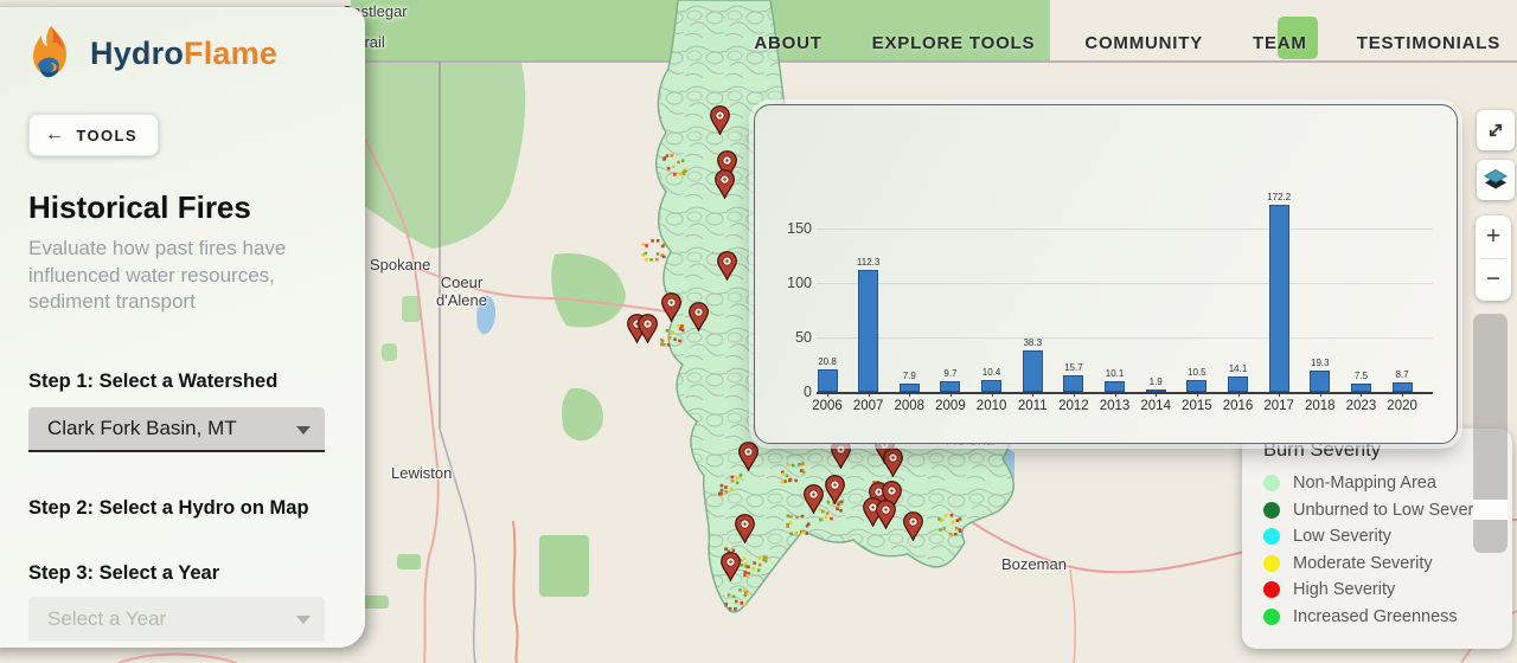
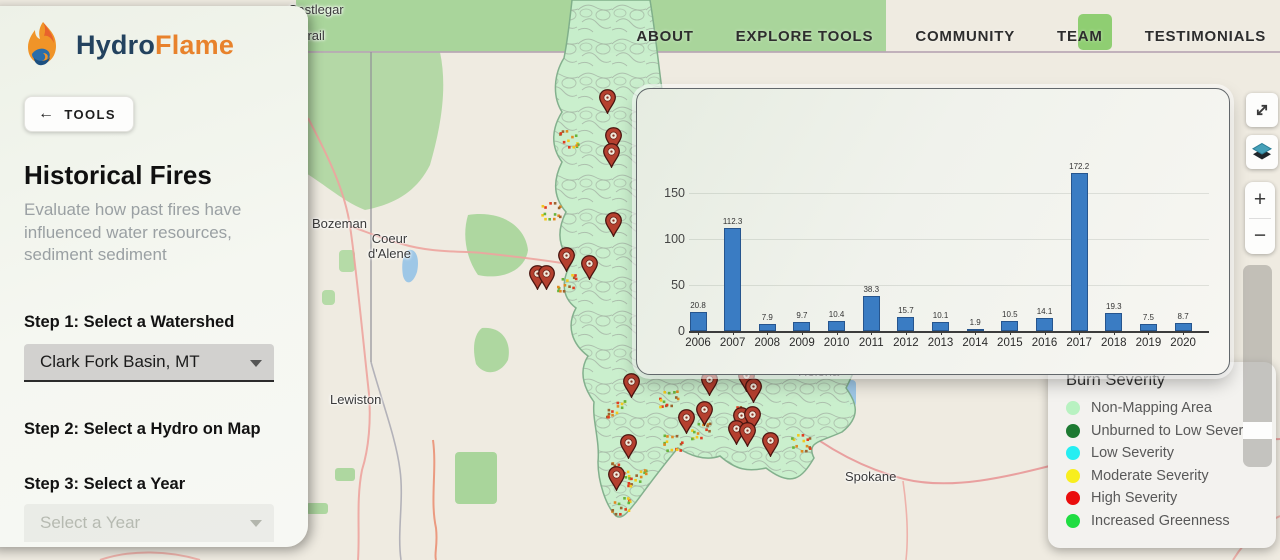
  stlegar
  rail
- Spokane
+ Bozeman
  Coeur
  d'Alene
  Lewiston
- Bozeman
+ Spokane
  ABOUT
  EXPLORE TOOLS
  COMMUNITY
  TEAM
  TESTIMONIALS
  HydroFlame
  ←
  TOOLS
  Historical Fires
- Evaluate how past fires have influenced water resources, sediment transport
+ Evaluate how past fires have influenced water resources, sediment sediment
  Step 1: Select a Watershed
  Clark Fork Basin, MT
  Step 2: Select a Hydro on Map
  Step 3: Select a Year
  Select a Year
  0
  50
  100
  150
  20.8
  2006
  112.3
  2007
  7.9
  2008
  9.7
  2009
  10.4
  2010
  38.3
  2011
  15.7
  2012
  10.1
  2013
  1.9
  2014
  10.5
  2015
  14.1
  2016
  172.2
  2017
  19.3
  2018
  7.5
- 2023
+ 2019
  8.7
  2020
  Burn Severity
  Non-Mapping Area
  Unburned to Low Sever
  Low Severity
  Moderate Severity
  High Severity
  Increased Greenness
  +
  −
